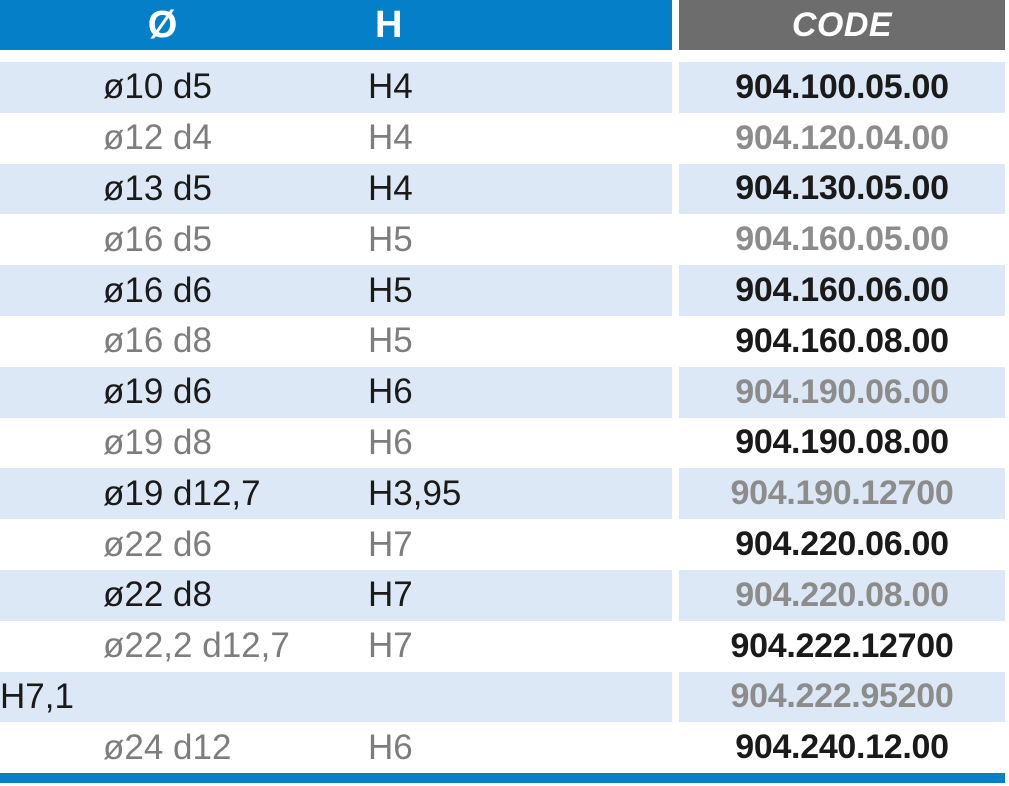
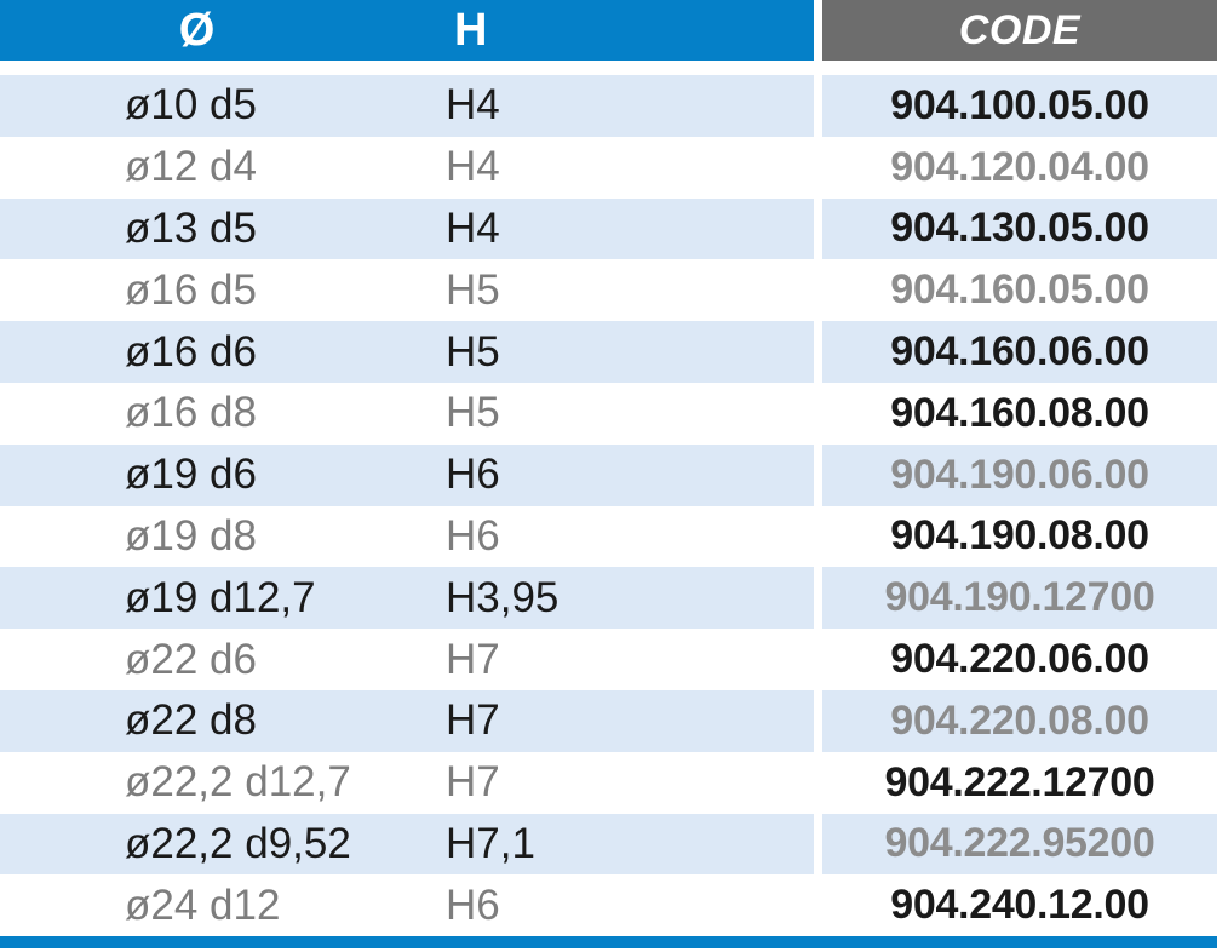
  Ø
  H
  CODE
  ø10 d5
  H4
  904.100.05.00
  ø12 d4
  H4
  904.120.04.00
  ø13 d5
  H4
  904.130.05.00
  ø16 d5
  H5
  904.160.05.00
  ø16 d6
  H5
  904.160.06.00
  ø16 d8
  H5
  904.160.08.00
  ø19 d6
  H6
  904.190.06.00
  ø19 d8
  H6
  904.190.08.00
  ø19 d12,7
  H3,95
  904.190.12700
  ø22 d6
  H7
  904.220.06.00
  ø22 d8
  H7
  904.220.08.00
  ø22,2 d12,7
  H7
  904.222.12700
+ ø22,2 d9,52
  H7,1
  904.222.95200
  ø24 d12
  H6
  904.240.12.00
